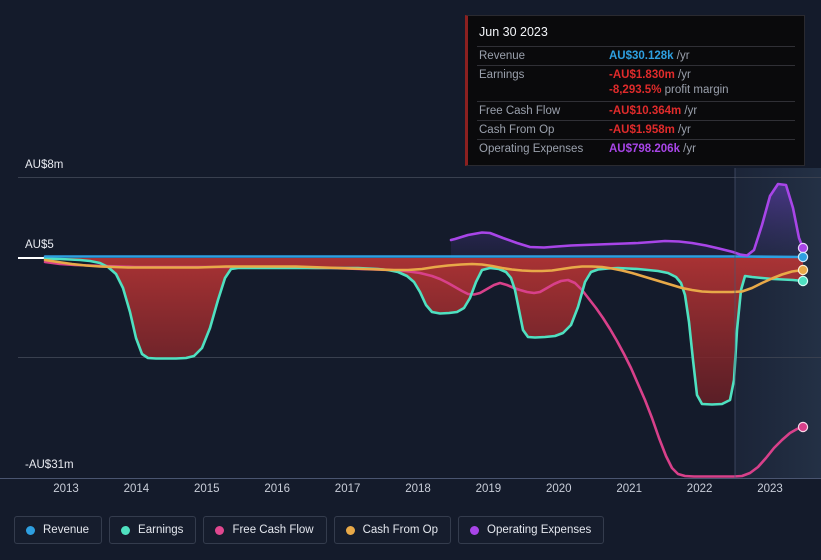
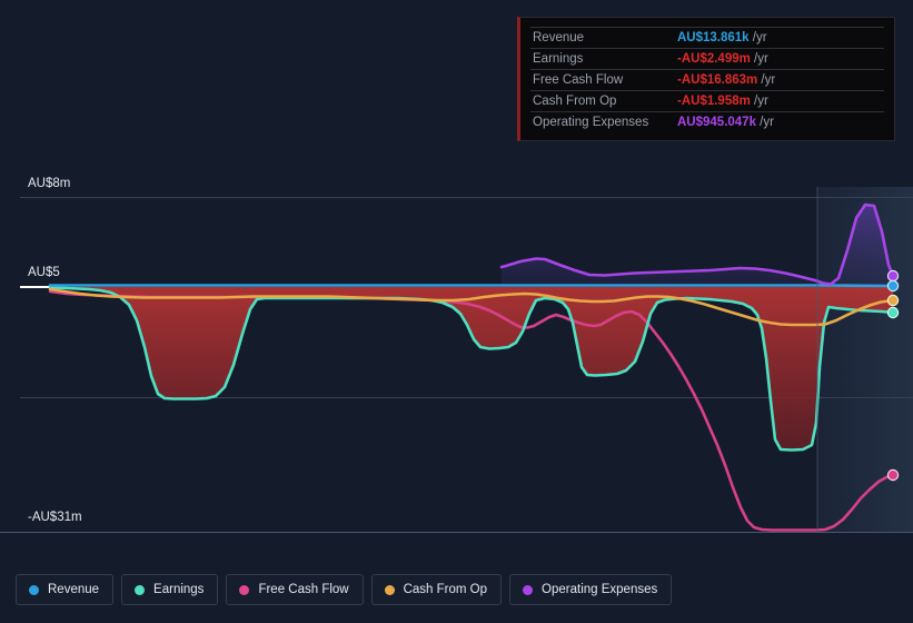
  AU$8m
  AU$5
  -AU$31m
- 2013
- 2014
- 2015
- 2016
- 2017
- 2018
- 2019
- 2020
- 2021
- 2022
- 2023
- Jun 30 2023
  Revenue
- AU$30.128k /yr
+ AU$13.861k /yr
  Earnings
- -AU$1.830m /yr
+ -AU$2.499m /yr
- -8,293.5% profit margin
  Free Cash Flow
- -AU$10.364m /yr
+ -AU$16.863m /yr
  Cash From Op
  -AU$1.958m /yr
  Operating Expenses
- AU$798.206k /yr
+ AU$945.047k /yr
  Revenue
  Earnings
  Free Cash Flow
  Cash From Op
  Operating Expenses
